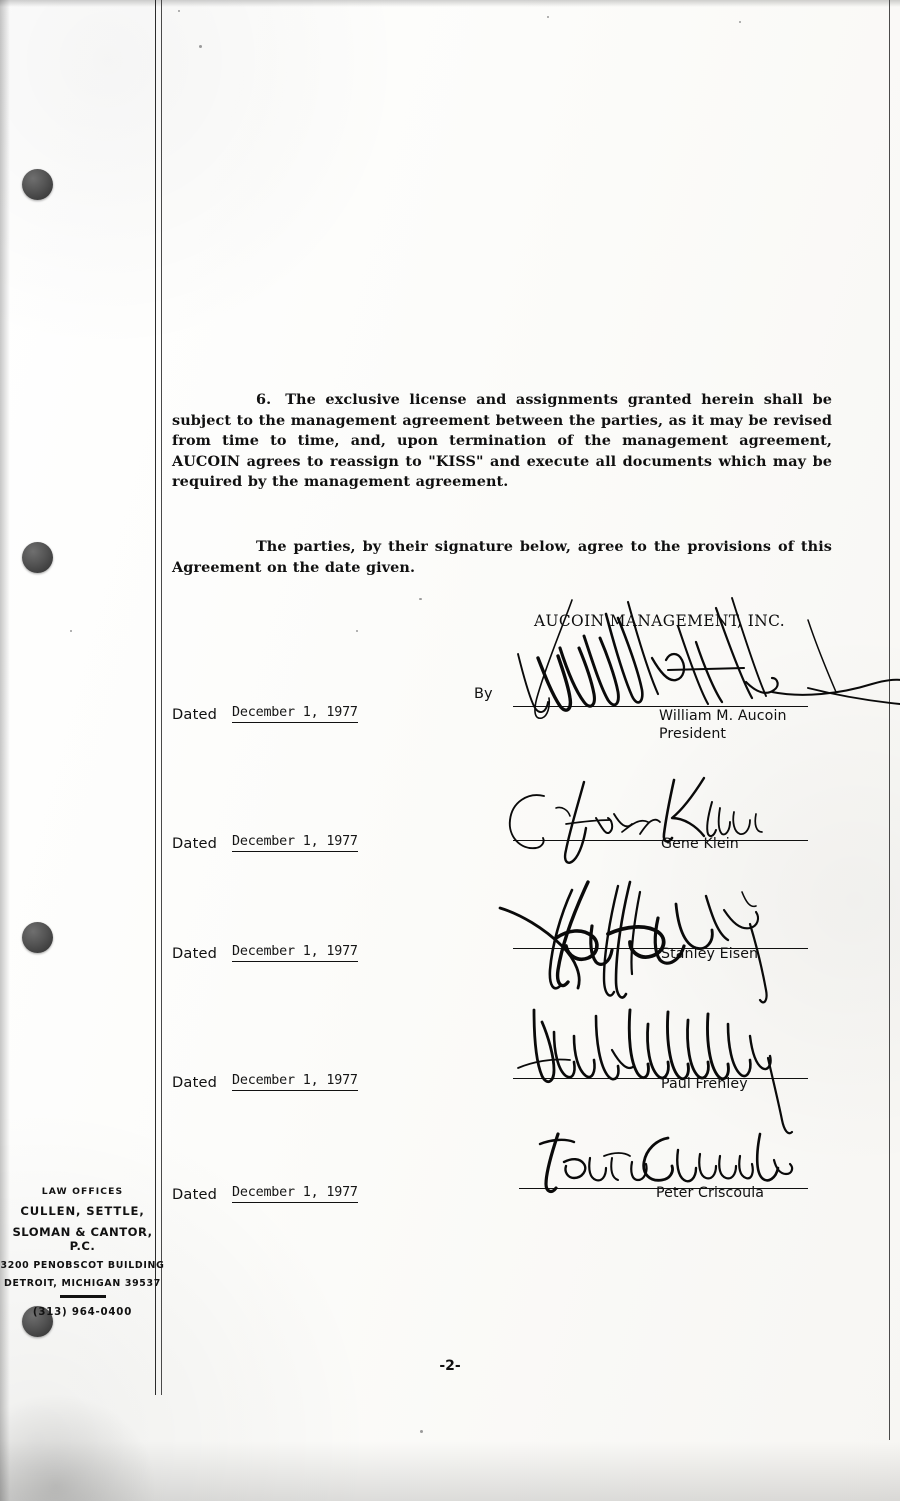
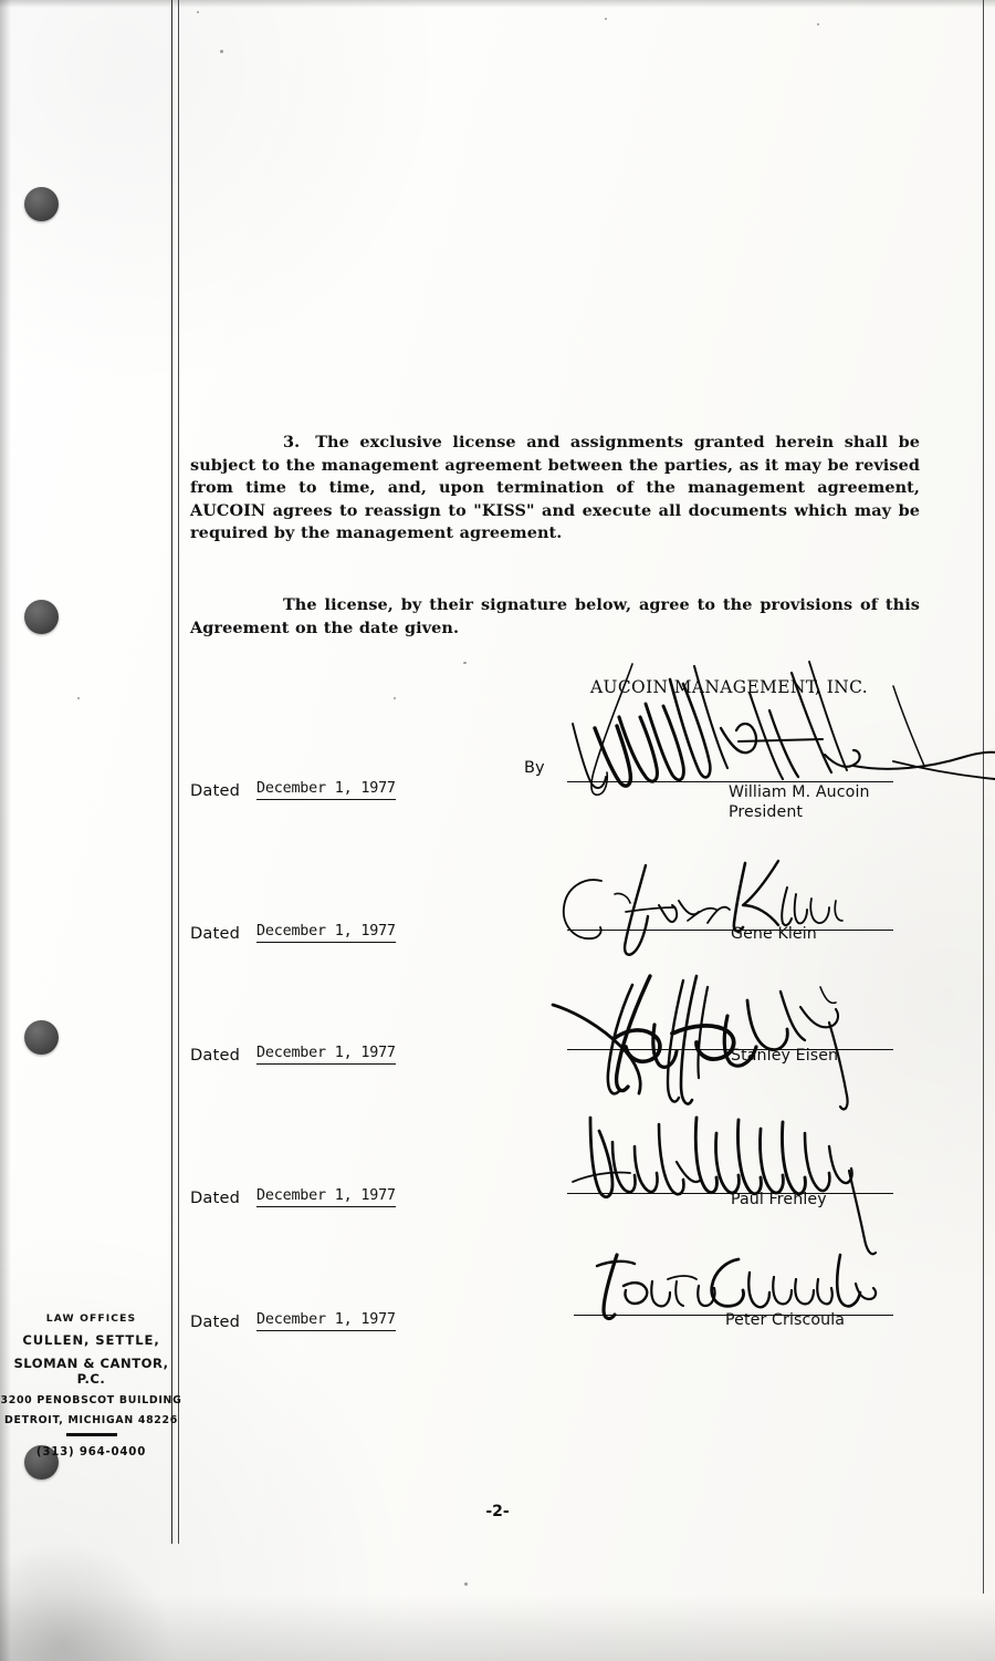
- 6. The exclusive license and assignments granted herein shall be subject to the management agreement between the parties, as it may be revised from time to time, and, upon termination of the management agreement, AUCOIN agrees to reassign to "KISS" and execute all documents which may be required by the management agreement.
+ 3. The exclusive license and assignments granted herein shall be subject to the management agreement between the parties, as it may be revised from time to time, and, upon termination of the management agreement, AUCOIN agrees to reassign to "KISS" and execute all documents which may be required by the management agreement.
- The parties, by their signature below, agree to the provisions of this Agreement on the date given.
+ The license, by their signature below, agree to the provisions of this Agreement on the date given.
  AUOINANAGEMENT INC.
  By
  Dated
  December 1, 1977
  William M. Aucoin
  President
  Dated
  December 1, 1977
  Gene Klein
  Dated
  December 1, 1977
  Stnley Eisen
  Dated
  December 1, 1977
  Paul Frehley
  Dated
  December 1, 1977
  Peter Criscoula
  LAW OFFICES
  CULLEN, SETTLE,
  SLOMAN & CANTOR, P.C.
  3200 PENOBSCOT BUILDING
- DETROIT, MICHIGAN 39537
+ DETROIT, MICHIGAN 48226
  (313) 964-0400
  -2-
